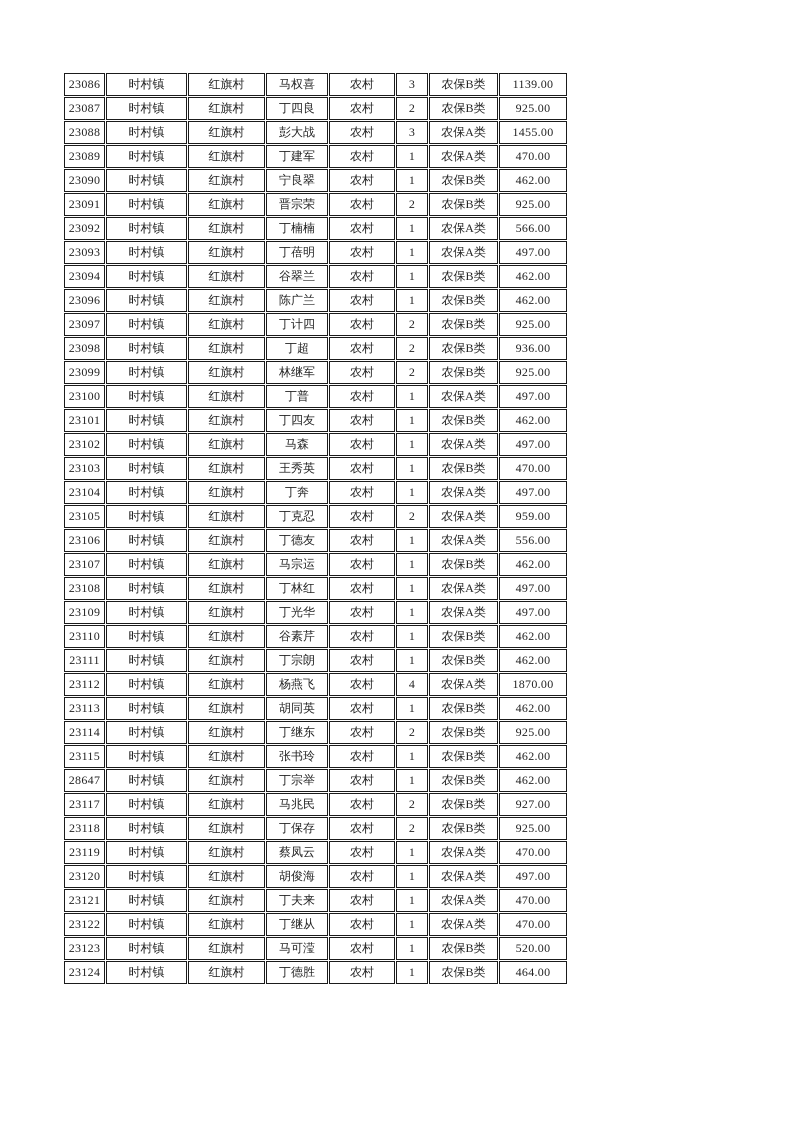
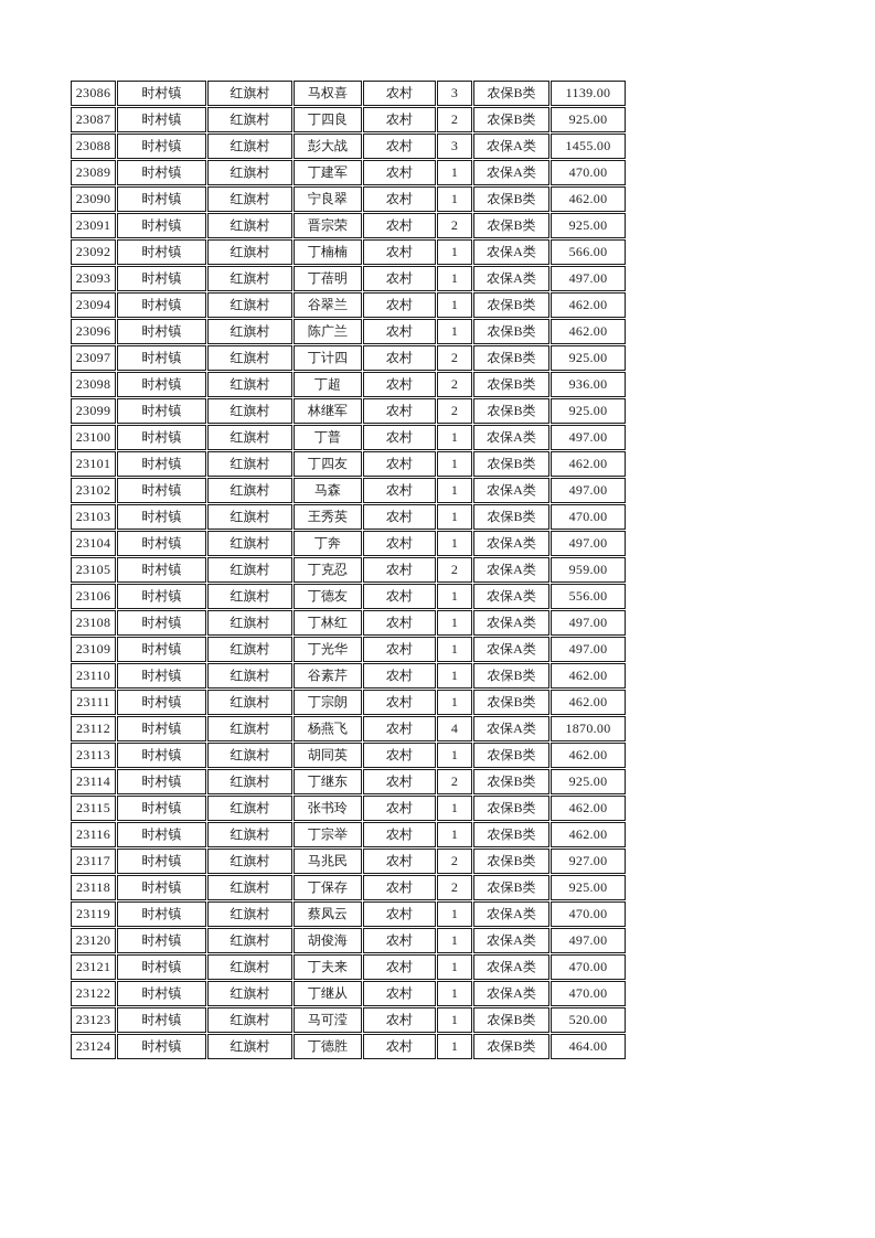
  23086	时村镇	红旗村	马权喜	农村	3	农保B类	1139.00
  23087	时村镇	红旗村	丁四良	农村	2	农保B类	925.00
  23088	时村镇	红旗村	彭大战	农村	3	农保A类	1455.00
  23089	时村镇	红旗村	丁建军	农村	1	农保A类	470.00
  23090	时村镇	红旗村	宁良翠	农村	1	农保B类	462.00
  23091	时村镇	红旗村	晋宗荣	农村	2	农保B类	925.00
  23092	时村镇	红旗村	丁楠楠	农村	1	农保A类	566.00
  23093	时村镇	红旗村	丁蓓明	农村	1	农保A类	497.00
  23094	时村镇	红旗村	谷翠兰	农村	1	农保B类	462.00
  23096	时村镇	红旗村	陈广兰	农村	1	农保B类	462.00
  23097	时村镇	红旗村	丁计四	农村	2	农保B类	925.00
  23098	时村镇	红旗村	丁超	农村	2	农保B类	936.00
  23099	时村镇	红旗村	林继军	农村	2	农保B类	925.00
  23100	时村镇	红旗村	丁普	农村	1	农保A类	497.00
  23101	时村镇	红旗村	丁四友	农村	1	农保B类	462.00
  23102	时村镇	红旗村	马森	农村	1	农保A类	497.00
  23103	时村镇	红旗村	王秀英	农村	1	农保B类	470.00
  23104	时村镇	红旗村	丁奔	农村	1	农保A类	497.00
  23105	时村镇	红旗村	丁克忍	农村	2	农保A类	959.00
  23106	时村镇	红旗村	丁德友	农村	1	农保A类	556.00
- 23107	时村镇	红旗村	马宗运	农村	1	农保B类	462.00
  23108	时村镇	红旗村	丁林红	农村	1	农保A类	497.00
  23109	时村镇	红旗村	丁光华	农村	1	农保A类	497.00
  23110	时村镇	红旗村	谷素芹	农村	1	农保B类	462.00
  23111	时村镇	红旗村	丁宗朗	农村	1	农保B类	462.00
  23112	时村镇	红旗村	杨燕飞	农村	4	农保A类	1870.00
  23113	时村镇	红旗村	胡同英	农村	1	农保B类	462.00
  23114	时村镇	红旗村	丁继东	农村	2	农保B类	925.00
  23115	时村镇	红旗村	张书玲	农村	1	农保B类	462.00
- 28647	时村镇	红旗村	丁宗举	农村	1	农保B类	462.00
+ 23116	时村镇	红旗村	丁宗举	农村	1	农保B类	462.00
  23117	时村镇	红旗村	马兆民	农村	2	农保B类	927.00
  23118	时村镇	红旗村	丁保存	农村	2	农保B类	925.00
  23119	时村镇	红旗村	蔡凤云	农村	1	农保A类	470.00
  23120	时村镇	红旗村	胡俊海	农村	1	农保A类	497.00
  23121	时村镇	红旗村	丁夫来	农村	1	农保A类	470.00
  23122	时村镇	红旗村	丁继从	农村	1	农保A类	470.00
  23123	时村镇	红旗村	马可滢	农村	1	农保B类	520.00
  23124	时村镇	红旗村	丁德胜	农村	1	农保B类	464.00
